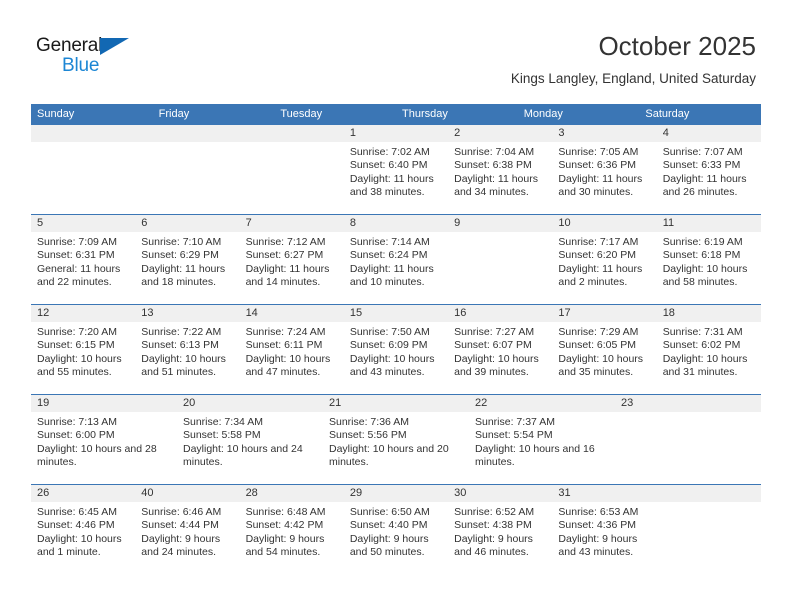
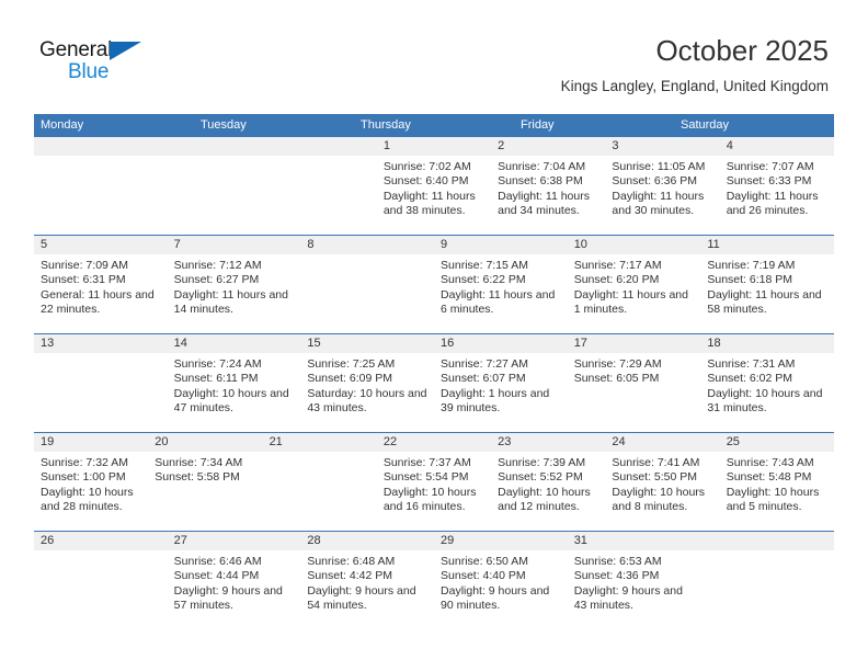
  General
  Blue
  October 2025
- Kings Langley, England, United Saturday
+ Kings Langley, England, United Kingdom
- Sunday
- Friday
+ Monday
  Tuesday
  Thursday
- Monday
+ Friday
  Saturday
  1
  Sunrise: 7:02 AM
  Sunset: 6:40 PM
  Daylight: 11 hours and 38 minutes.
  2
  Sunrise: 7:04 AM
  Sunset: 6:38 PM
  Daylight: 11 hours and 34 minutes.
  3
- Sunrise: 7:05 AM
+ Sunrise: 11:05 AM
  Sunset: 6:36 PM
  Daylight: 11 hours and 30 minutes.
  4
  Sunrise: 7:07 AM
  Sunset: 6:33 PM
  Daylight: 11 hours and 26 minutes.
  5
  Sunrise: 7:09 AM
  Sunset: 6:31 PM
  General: 11 hours and 22 minutes.
- 6
- Sunrise: 7:10 AM
- Sunset: 6:29 PM
- Daylight: 11 hours and 18 minutes.
  7
  Sunrise: 7:12 AM
  Sunset: 6:27 PM
  Daylight: 11 hours and 14 minutes.
  8
- Sunrise: 7:14 AM
- Sunset: 6:24 PM
- Daylight: 11 hours and 10 minutes.
  9
+ Sunrise: 7:15 AM
+ Sunset: 6:22 PM
+ Daylight: 11 hours and 6 minutes.
  10
  Sunrise: 7:17 AM
  Sunset: 6:20 PM
- Daylight: 11 hours and 2 minutes.
+ Daylight: 11 hours and 1 minutes.
  11
- Sunrise: 6:19 AM
+ Sunrise: 7:19 AM
  Sunset: 6:18 PM
- Daylight: 10 hours and 58 minutes.
+ Daylight: 11 hours and 58 minutes.
- 12
- Sunrise: 7:20 AM
- Sunset: 6:15 PM
- Daylight: 10 hours and 55 minutes.
  13
- Sunrise: 7:22 AM
- Sunset: 6:13 PM
- Daylight: 10 hours and 51 minutes.
  14
  Sunrise: 7:24 AM
  Sunset: 6:11 PM
  Daylight: 10 hours and 47 minutes.
  15
- Sunrise: 7:50 AM
+ Sunrise: 7:25 AM
  Sunset: 6:09 PM
- Daylight: 10 hours and 43 minutes.
+ Saturday: 10 hours and 43 minutes.
  16
  Sunrise: 7:27 AM
  Sunset: 6:07 PM
- Daylight: 10 hours and 39 minutes.
+ Daylight: 1 hours and 39 minutes.
  17
  Sunrise: 7:29 AM
  Sunset: 6:05 PM
- Daylight: 10 hours and 35 minutes.
  18
  Sunrise: 7:31 AM
  Sunset: 6:02 PM
  Daylight: 10 hours and 31 minutes.
  19
- Sunrise: 7:13 AM
+ Sunrise: 7:32 AM
- Sunset: 6:00 PM
+ Sunset: 1:00 PM
  Daylight: 10 hours and 28 minutes.
  20
  Sunrise: 7:34 AM
  Sunset: 5:58 PM
- Daylight: 10 hours and 24 minutes.
  21
- Sunrise: 7:36 AM
- Sunset: 5:56 PM
- Daylight: 10 hours and 20 minutes.
  22
  Sunrise: 7:37 AM
  Sunset: 5:54 PM
  Daylight: 10 hours and 16 minutes.
  23
+ Sunrise: 7:39 AM
+ Sunset: 5:52 PM
+ Daylight: 10 hours and 12 minutes.
+ 24
+ Sunrise: 7:41 AM
+ Sunset: 5:50 PM
+ Daylight: 10 hours and 8 minutes.
+ 25
+ Sunrise: 7:43 AM
+ Sunset: 5:48 PM
+ Daylight: 10 hours and 5 minutes.
  26
- Sunrise: 6:45 AM
- Sunset: 4:46 PM
- Daylight: 10 hours and 1 minute.
- 40
+ 27
  Sunrise: 6:46 AM
  Sunset: 4:44 PM
- Daylight: 9 hours and 24 minutes.
+ Daylight: 9 hours and 57 minutes.
  28
  Sunrise: 6:48 AM
  Sunset: 4:42 PM
  Daylight: 9 hours and 54 minutes.
  29
  Sunrise: 6:50 AM
  Sunset: 4:40 PM
- Daylight: 9 hours and 50 minutes.
+ Daylight: 9 hours and 90 minutes.
- 30
- Sunrise: 6:52 AM
- Sunset: 4:38 PM
- Daylight: 9 hours and 46 minutes.
  31
  Sunrise: 6:53 AM
  Sunset: 4:36 PM
  Daylight: 9 hours and 43 minutes.
